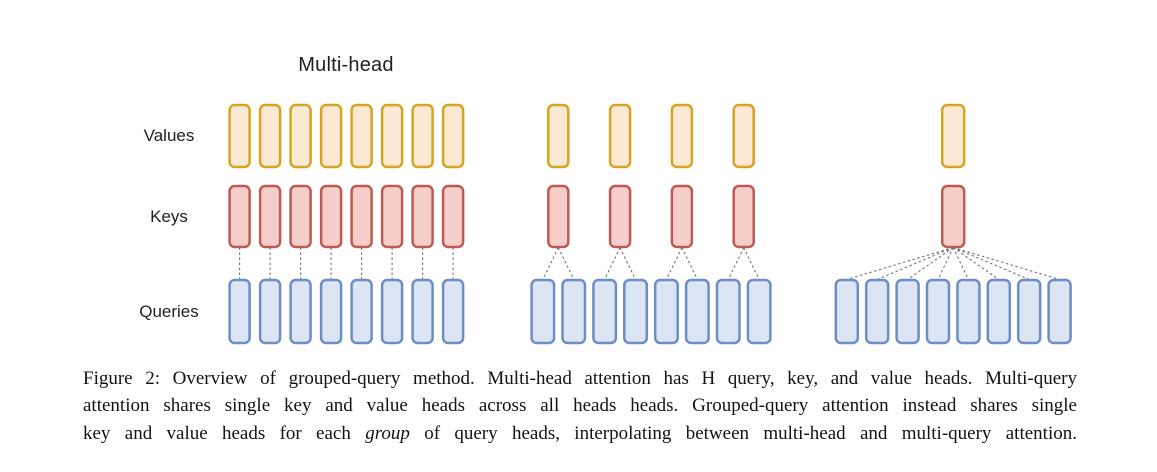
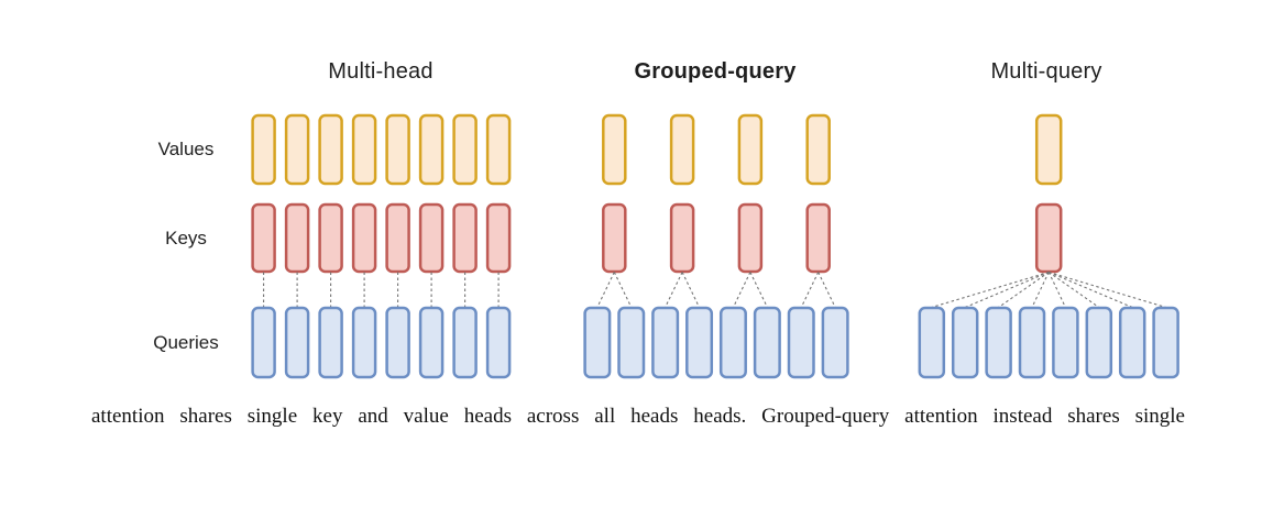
  Multi-head
+ Grouped-query
+ Multi-query
  Values
  Keys
  Queries
- Figure 2: Overview of grouped-query method. Multi-head attention has H query, key, and value heads. Multi-query
  attention shares single key and value heads across all heads heads. Grouped-query attention instead shares single
- key and value heads for each group of query heads, interpolating between multi-head and multi-query attention.
